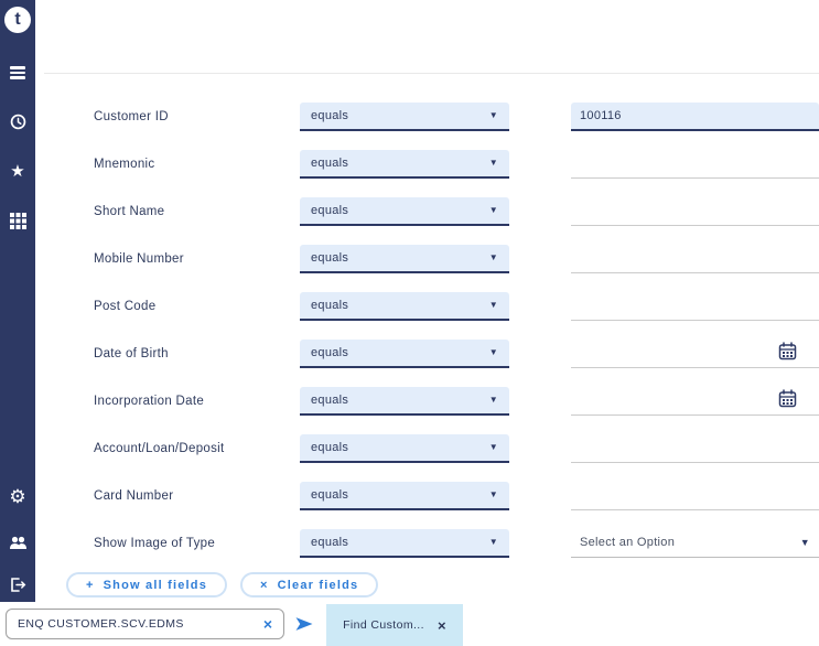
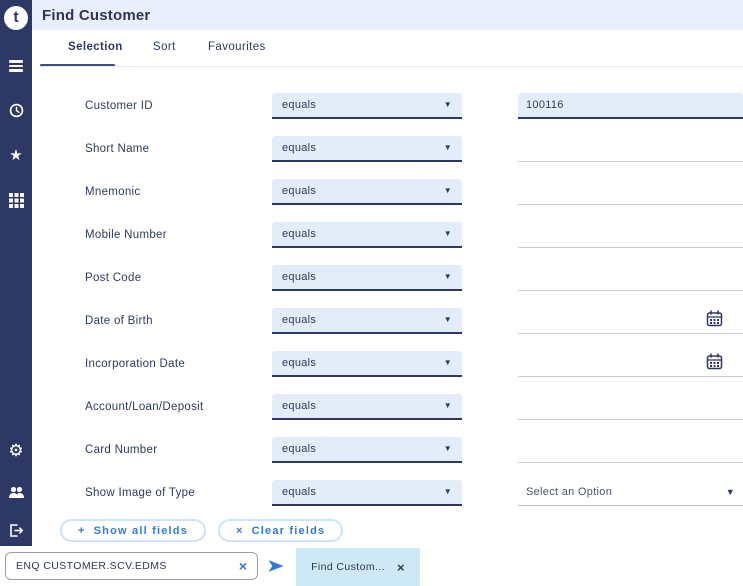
  t
  ★
  ⚙
+ Find Customer
+ Selection
+ Sort
+ Favourites
  Customer ID
  equals
  ▼
  100116
- Mnemonic
+ Short Name
  equals
  ▼
- Short Name
+ Mnemonic
  equals
  ▼
  Mobile Number
  equals
  ▼
  Post Code
  equals
  ▼
  Date of Birth
  equals
  ▼
  Incorporation Date
  equals
  ▼
  Account/Loan/Deposit
  equals
  ▼
  Card Number
  equals
  ▼
  Show Image of Type
  equals
  ▼
  Select an Option
  ▼
  +
  Show all fields
  ×
  Clear fields
  ENQ CUSTOMER.SCV.EDMS
  ×
  Find Custom...
  ×
